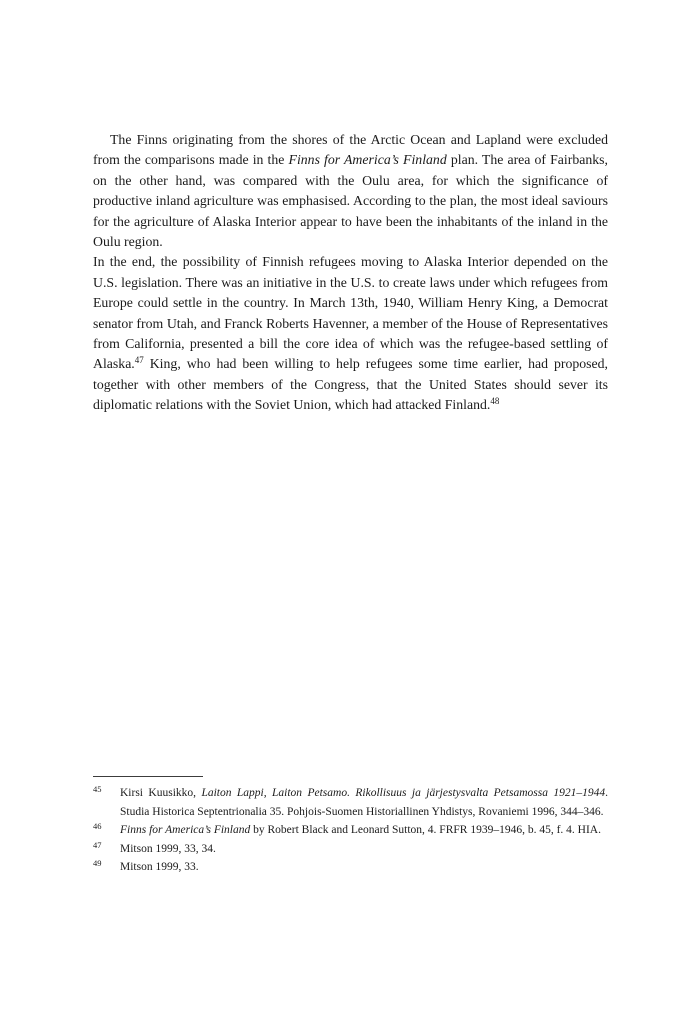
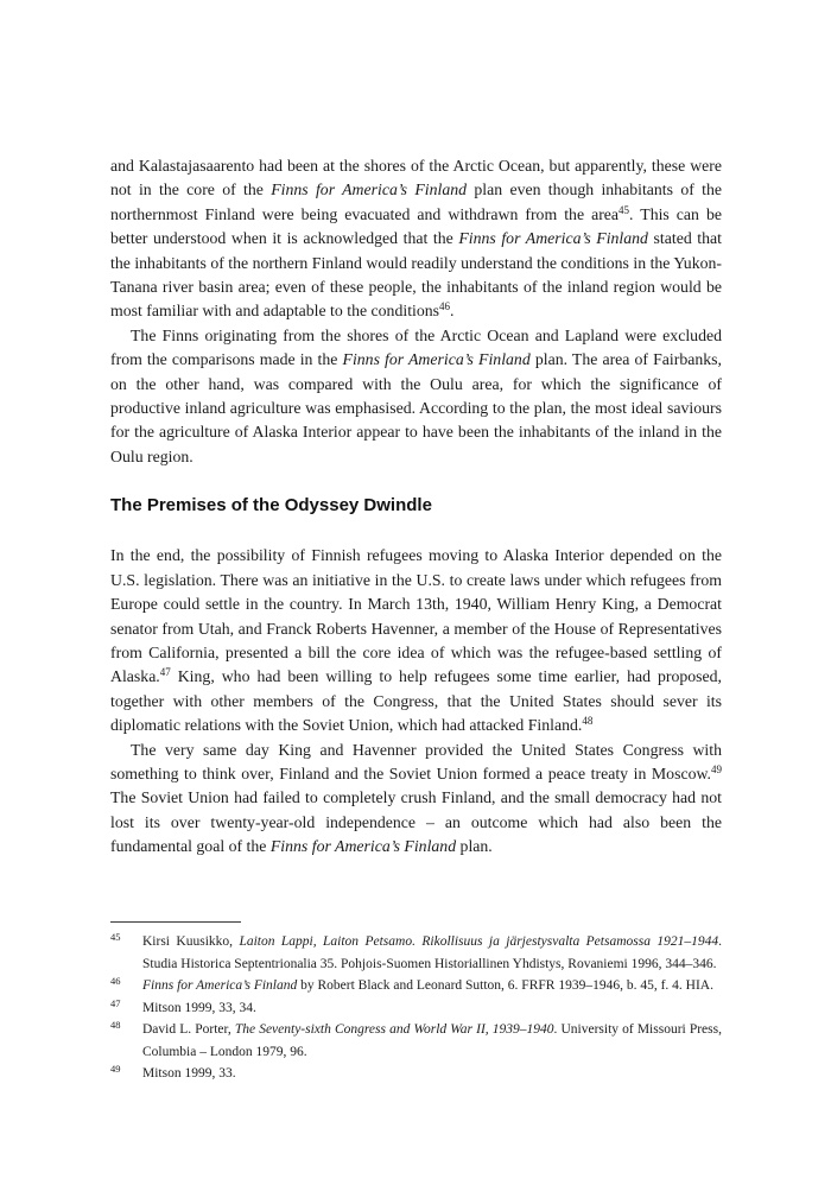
+ and Kalastajasaarento had been at the shores of the Arctic Ocean, but apparently, these were not in the core of the Finns for America’s Finland plan even though inhabitants of the northernmost Finland were being evacuated and withdrawn from the area45. This can be better understood when it is acknowledged that the Finns for America’s Finland stated that the inhabitants of the northern Finland would readily understand the conditions in the Yukon-Tanana river basin area; even of these people, the inhabitants of the inland region would be most familiar with and adaptable to the conditions46.
  The Finns originating from the shores of the Arctic Ocean and Lapland were excluded from the comparisons made in the Finns for America’s Finland plan. The area of Fairbanks, on the other hand, was compared with the Oulu area, for which the significance of productive inland agriculture was emphasised. According to the plan, the most ideal saviours for the agriculture of Alaska Interior appear to have been the inhabitants of the inland in the Oulu region.
+ The Premises of the Odyssey Dwindle
  In the end, the possibility of Finnish refugees moving to Alaska Interior depended on the U.S. legislation. There was an initiative in the U.S. to create laws under which refugees from Europe could settle in the country. In March 13th, 1940, William Henry King, a Democrat senator from Utah, and Franck Roberts Havenner, a member of the House of Representatives from California, presented a bill the core idea of which was the refugee-based settling of Alaska.47 King, who had been willing to help refugees some time earlier, had proposed, together with other members of the Congress, that the United States should sever its diplomatic relations with the Soviet Union, which had attacked Finland.48
+ The very same day King and Havenner provided the United States Congress with something to think over, Finland and the Soviet Union formed a peace treaty in Moscow.49 The Soviet Union had failed to completely crush Finland, and the small democracy had not lost its over twenty-year-old independence – an outcome which had also been the fundamental goal of the Finns for America’s Finland plan.
  45
  Kirsi Kuusikko, Laiton Lappi, Laiton Petsamo. Rikollisuus ja järjestysvalta Petsamossa 1921–1944. Studia Historica Septentrionalia 35. Pohjois-Suomen Historiallinen Yhdistys, Rovaniemi 1996, 344–346.
  46
- Finns for America’s Finland by Robert Black and Leonard Sutton, 4. FRFR 1939–1946, b. 45, f. 4. HIA.
+ Finns for America’s Finland by Robert Black and Leonard Sutton, 6. FRFR 1939–1946, b. 45, f. 4. HIA.
  47
  Mitson 1999, 33, 34.
+ 48
+ David L. Porter, The Seventy-sixth Congress and World War II, 1939–1940. University of Missouri Press, Columbia – London 1979, 96.
  49
  Mitson 1999, 33.
